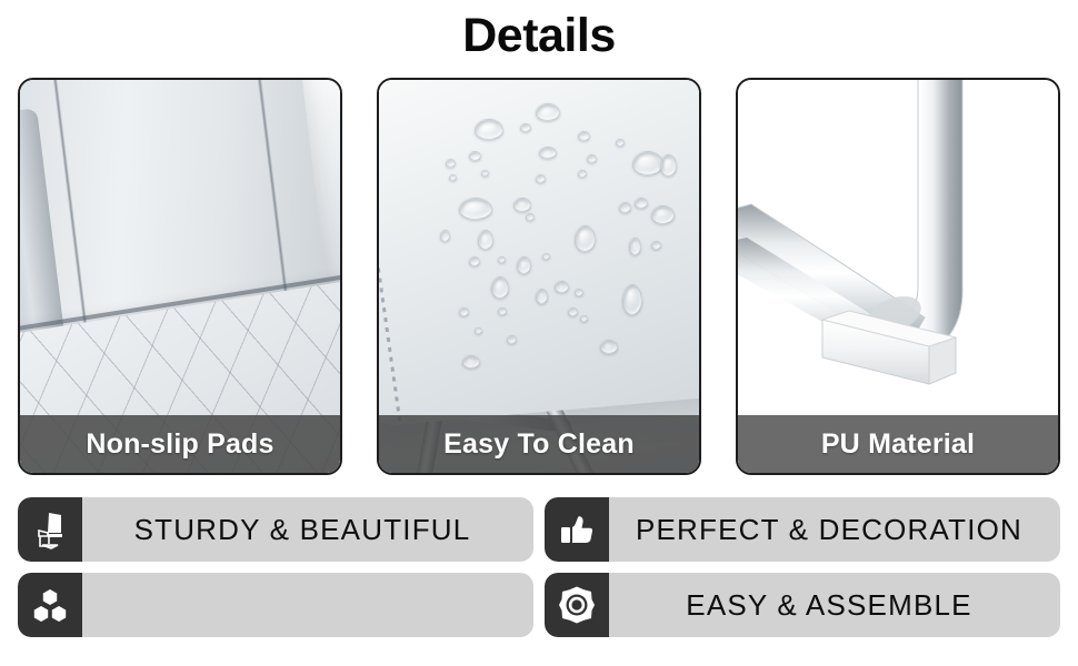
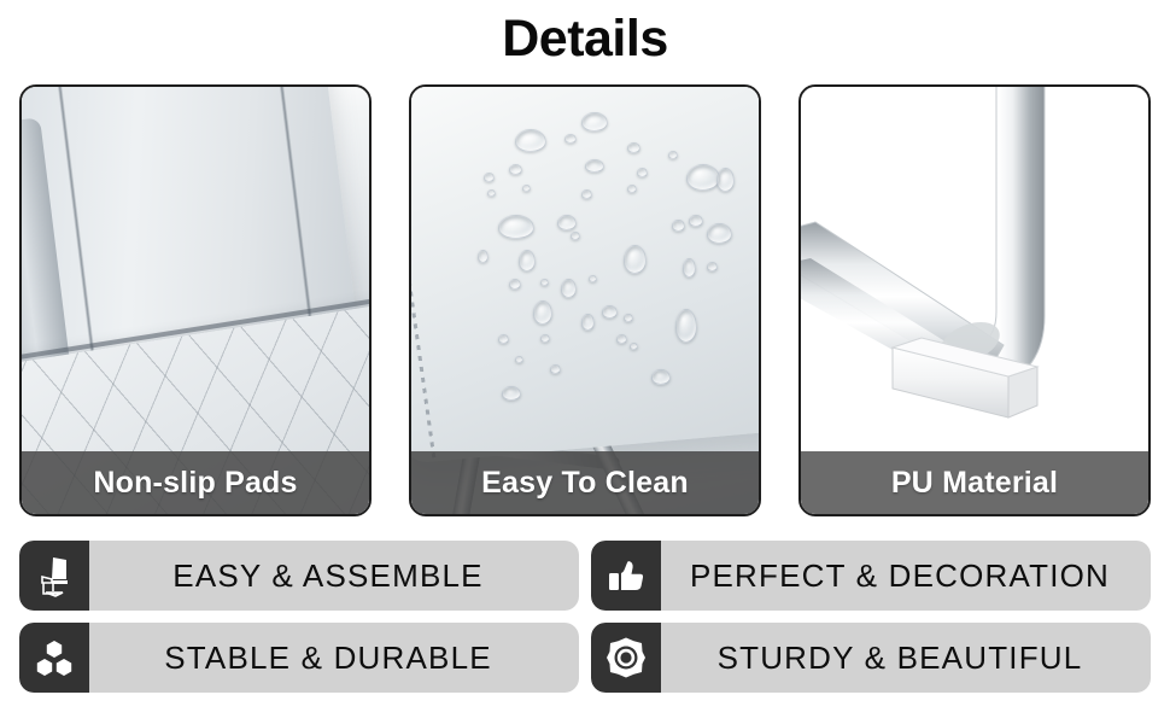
  Details
  Non-slip Pads
  Easy To Clean
  PU Material
- STURDY & BEAUTIFUL
+ EASY & ASSEMBLE
  PERFECT & DECORATION
+ STABLE & DURABLE
- EASY & ASSEMBLE
+ STURDY & BEAUTIFUL
